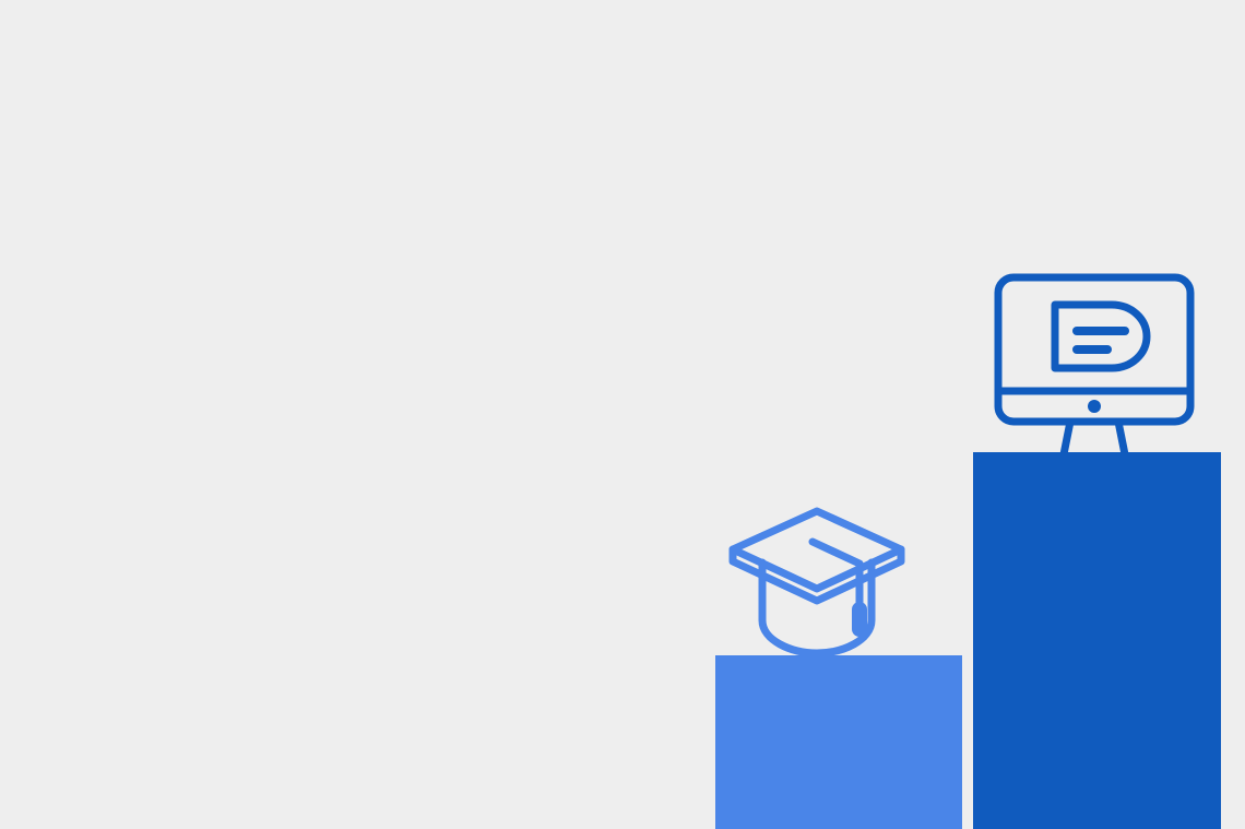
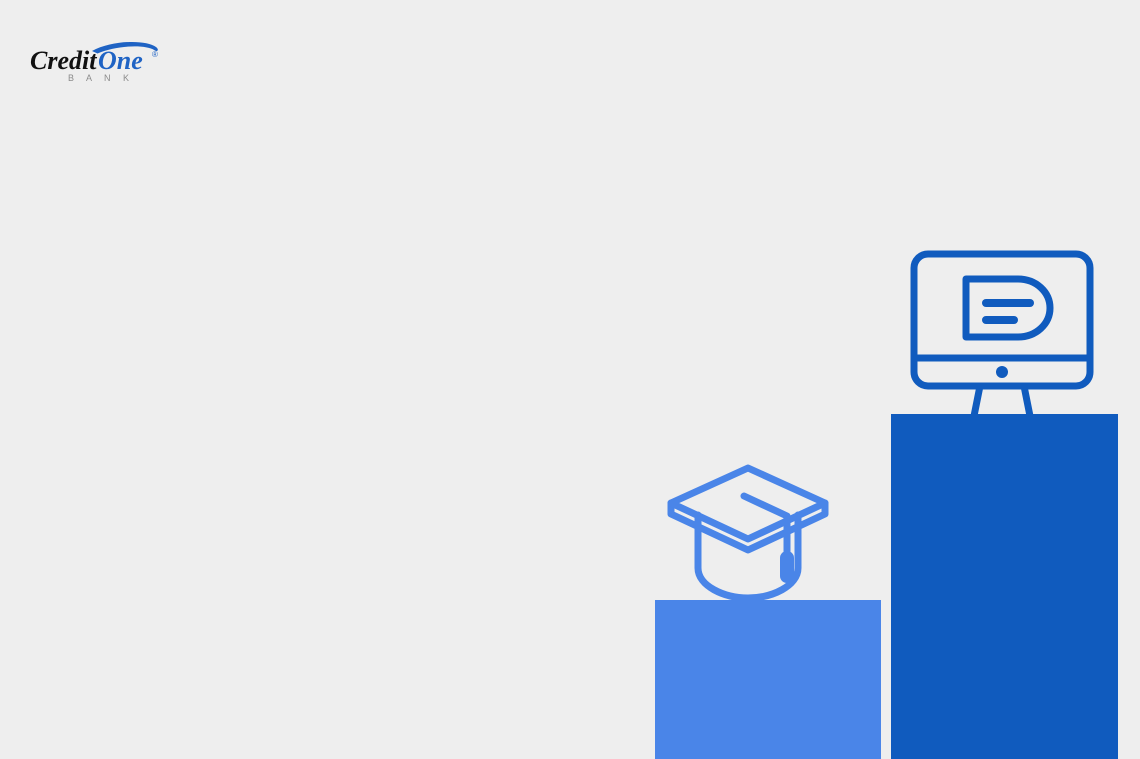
+ Credit
+ One
+ ®
+ B A N K
